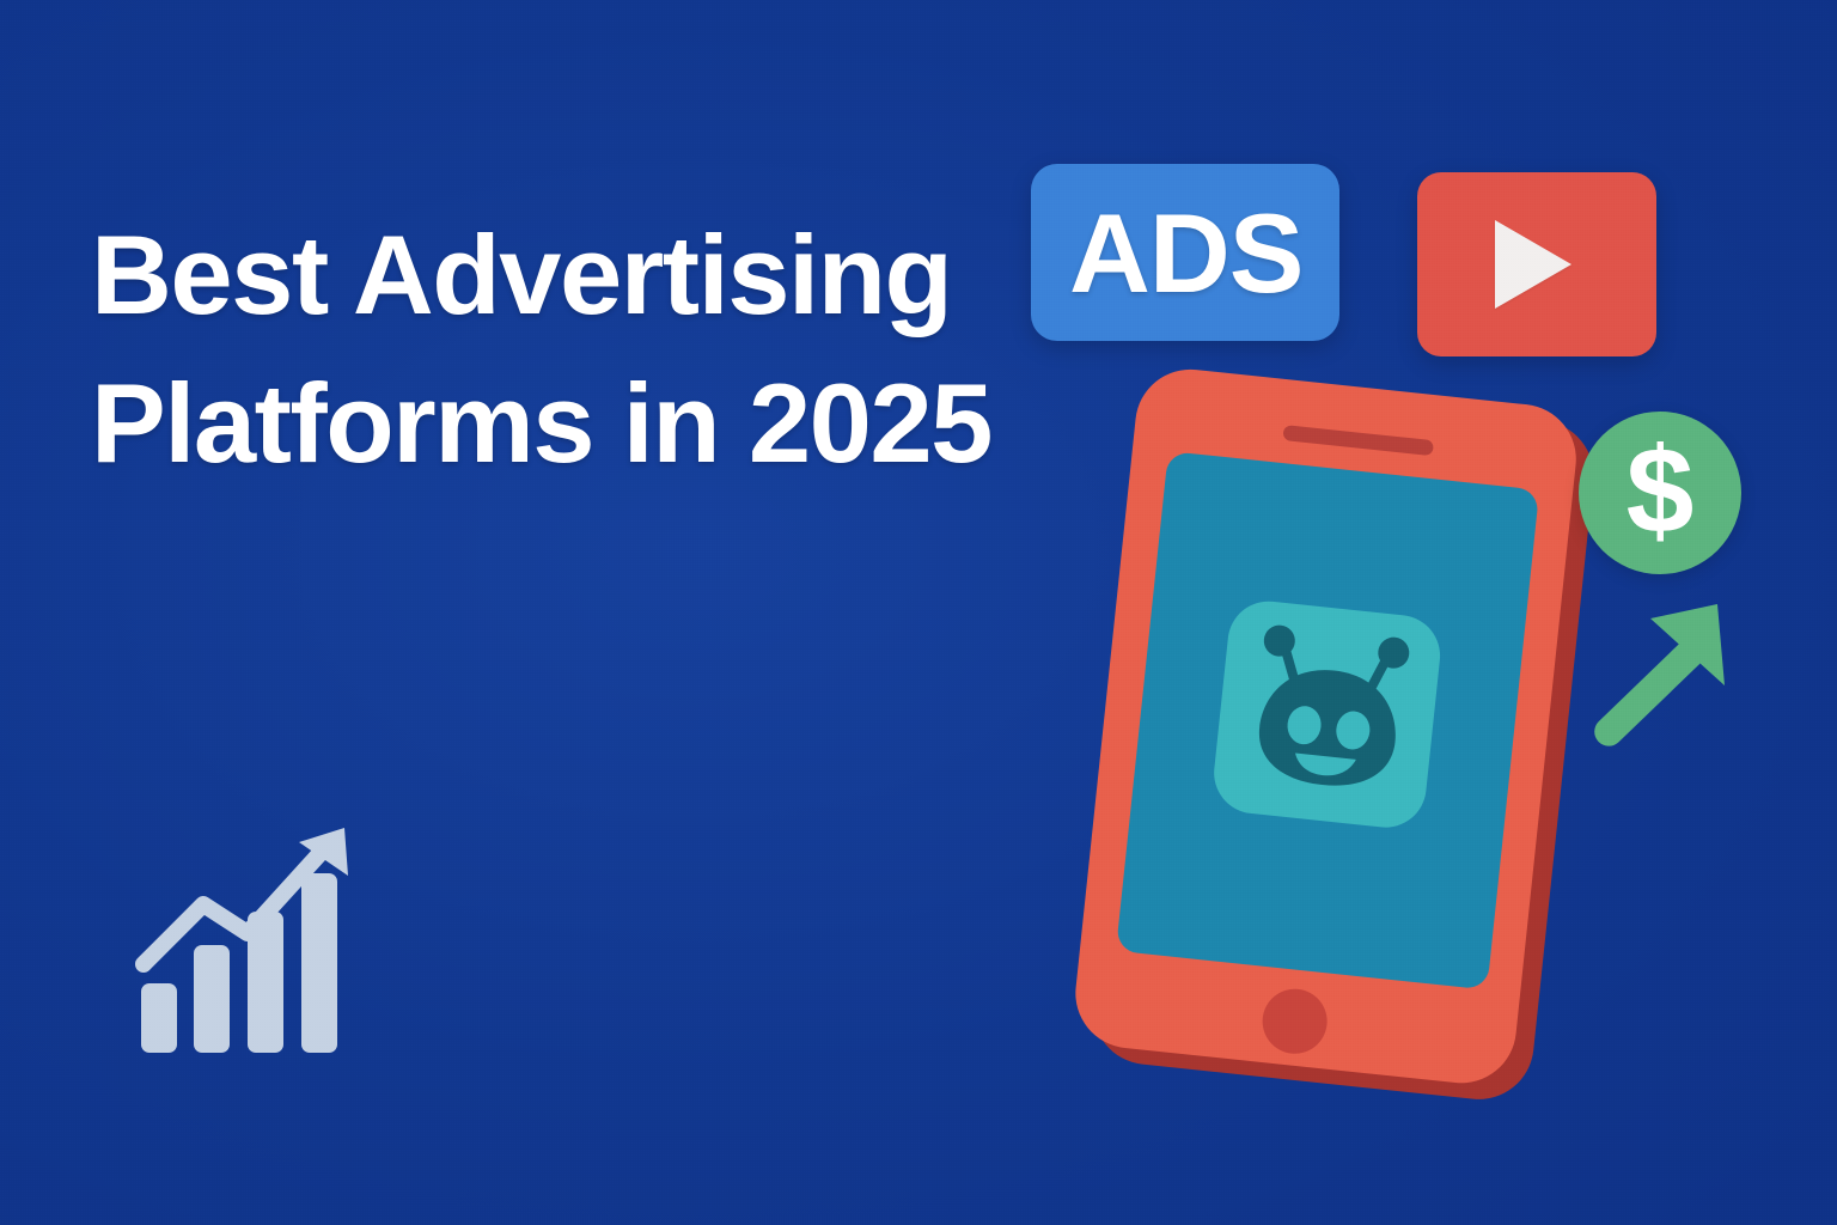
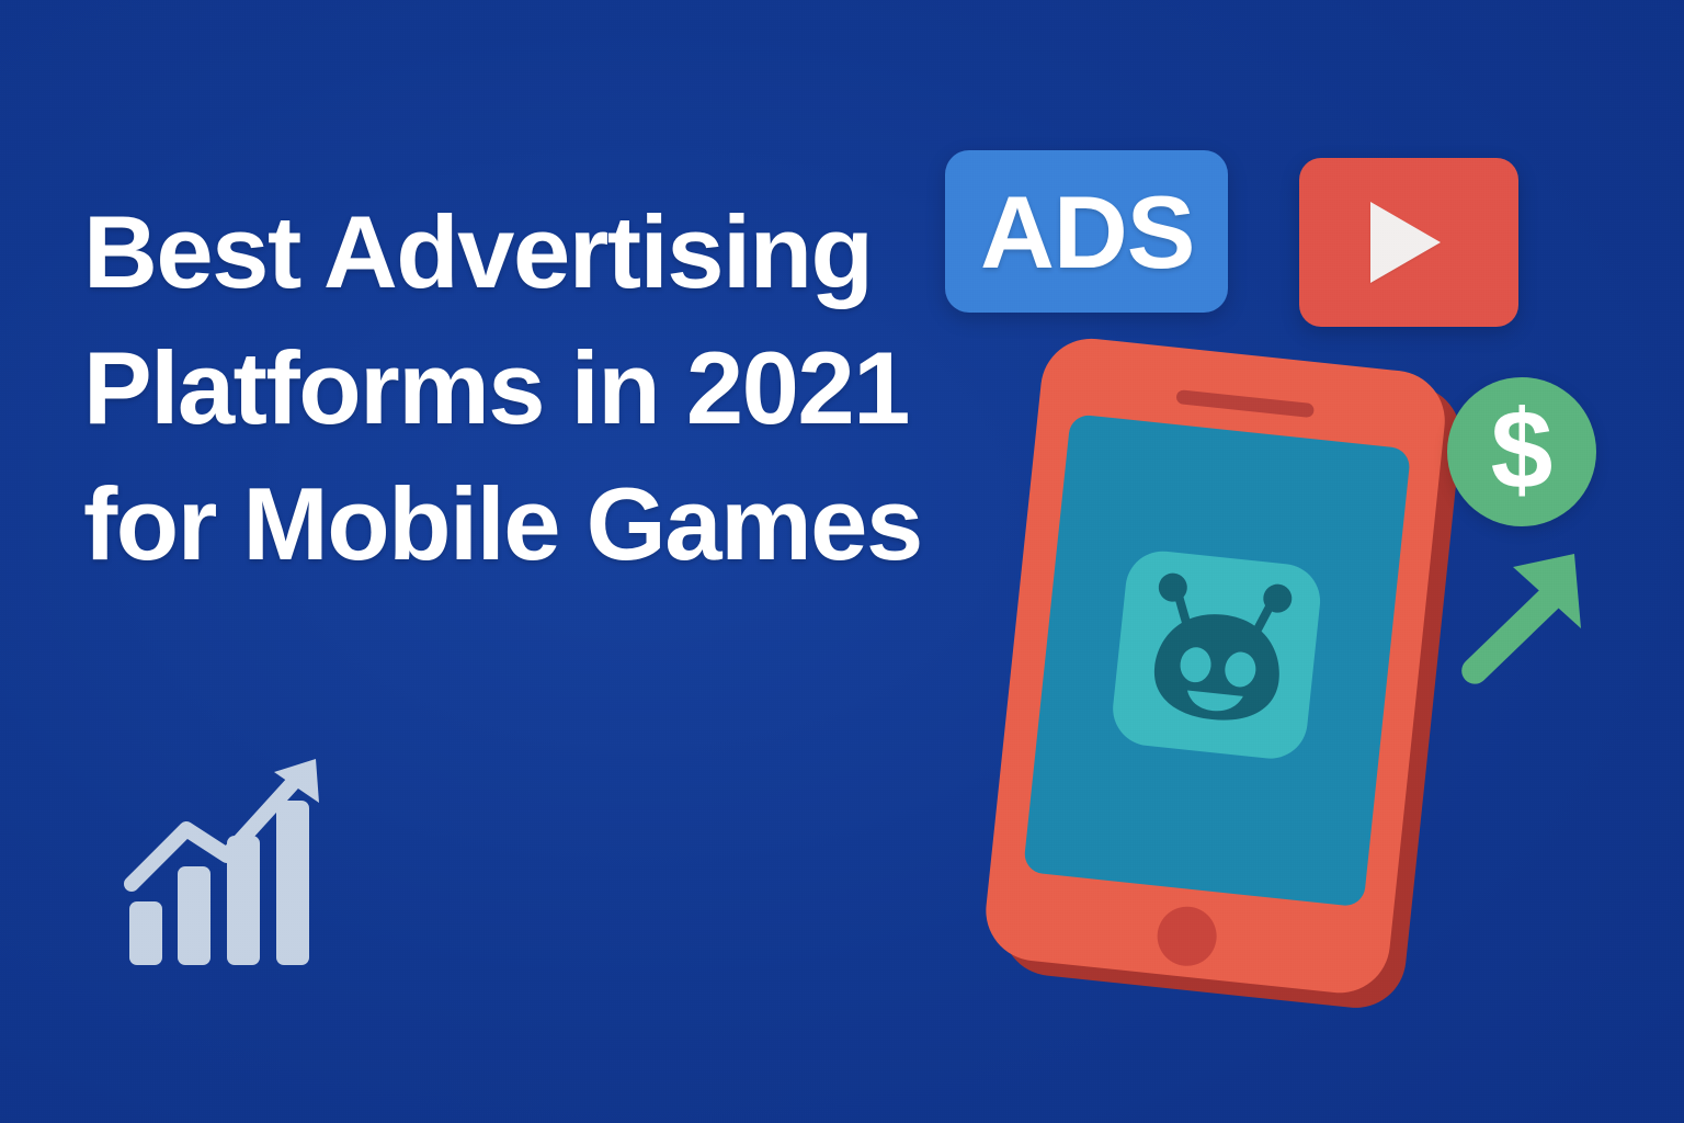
  Best Advertising
- Platforms in 2025
+ Platforms in 2021
+ for Mobile Games
  ADS
  $
